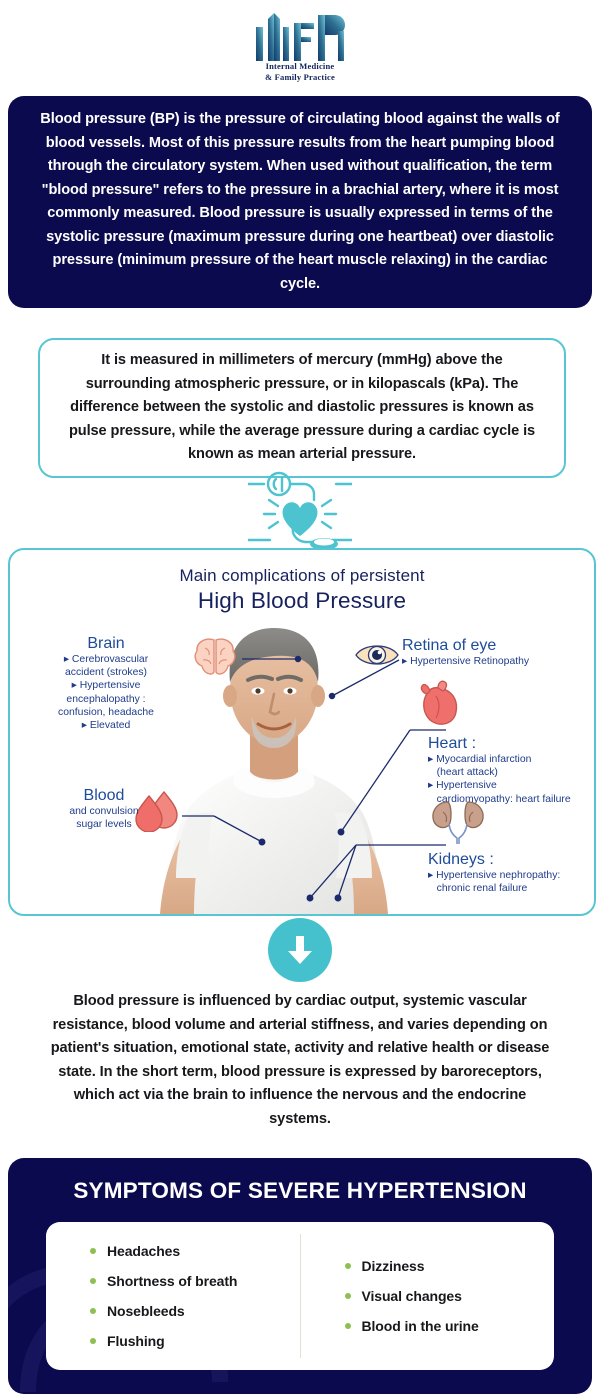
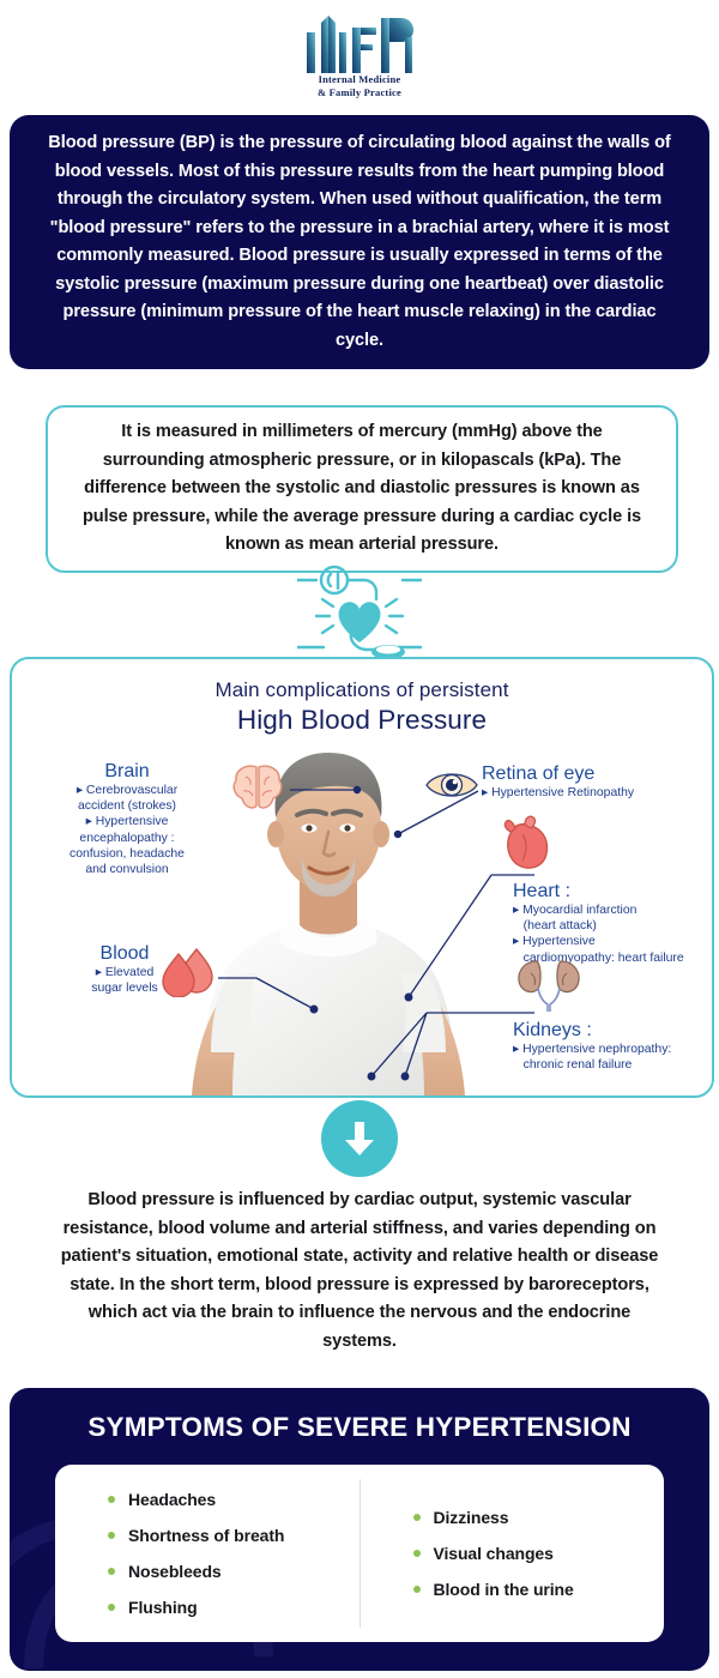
  Internal Medicine
  & Family Practice
  Blood pressure (BP) is the pressure of circulating blood against the walls of blood vessels. Most of this pressure results from the heart pumping blood through the circulatory system. When used without qualification, the term "blood pressure" refers to the pressure in a brachial artery, where it is most commonly measured. Blood pressure is usually expressed in terms of the systolic pressure (maximum pressure during one heartbeat) over diastolic pressure (minimum pressure of the heart muscle relaxing) in the cardiac cycle.
  It is measured in millimeters of mercury (mmHg) above the surrounding atmospheric pressure, or in kilopascals (kPa). The difference between the systolic and diastolic pressures is known as pulse pressure, while the average pressure during a cardiac cycle is known as mean arterial pressure.
  Main complications of persistent
  High Blood Pressure
  Brain
  ▸ Cerebrovascular
  accident (strokes)
  ▸ Hypertensive
  encephalopathy :
  confusion, headache
- ▸ Elevated
+ and convulsion
  Blood
- and convulsion
+ ▸ Elevated
  sugar levels
  Retina of eye
  ▸ Hypertensive Retinopathy
  Heart :
  ▸ Myocardial infarction
  (heart attack)
  ▸ Hypertensive
  cardiomyopathy: heart failure
  Kidneys :
  ▸ Hypertensive nephropathy:
  chronic renal failure
  Blood pressure is influenced by cardiac output, systemic vascular resistance, blood volume and arterial stiffness, and varies depending on patient's situation, emotional state, activity and relative health or disease state. In the short term, blood pressure is expressed by baroreceptors, which act via the brain to influence the nervous and the endocrine systems.
  SYMPTOMS OF SEVERE HYPERTENSION
  Headaches
  Shortness of breath
  Nosebleeds
  Flushing
  Dizziness
  Visual changes
  Blood in the urine
